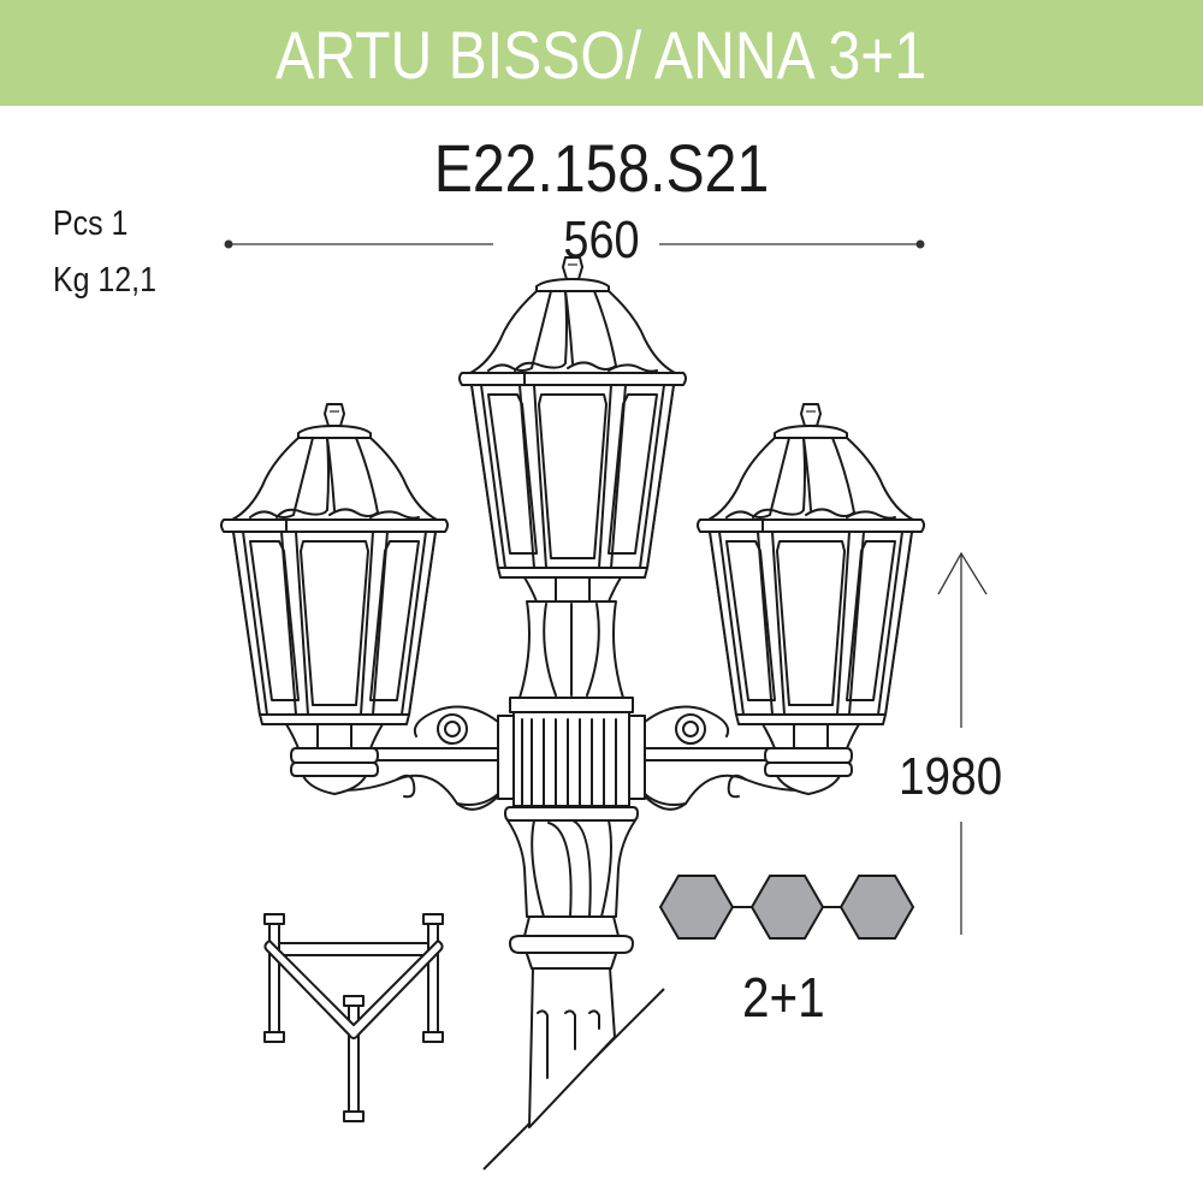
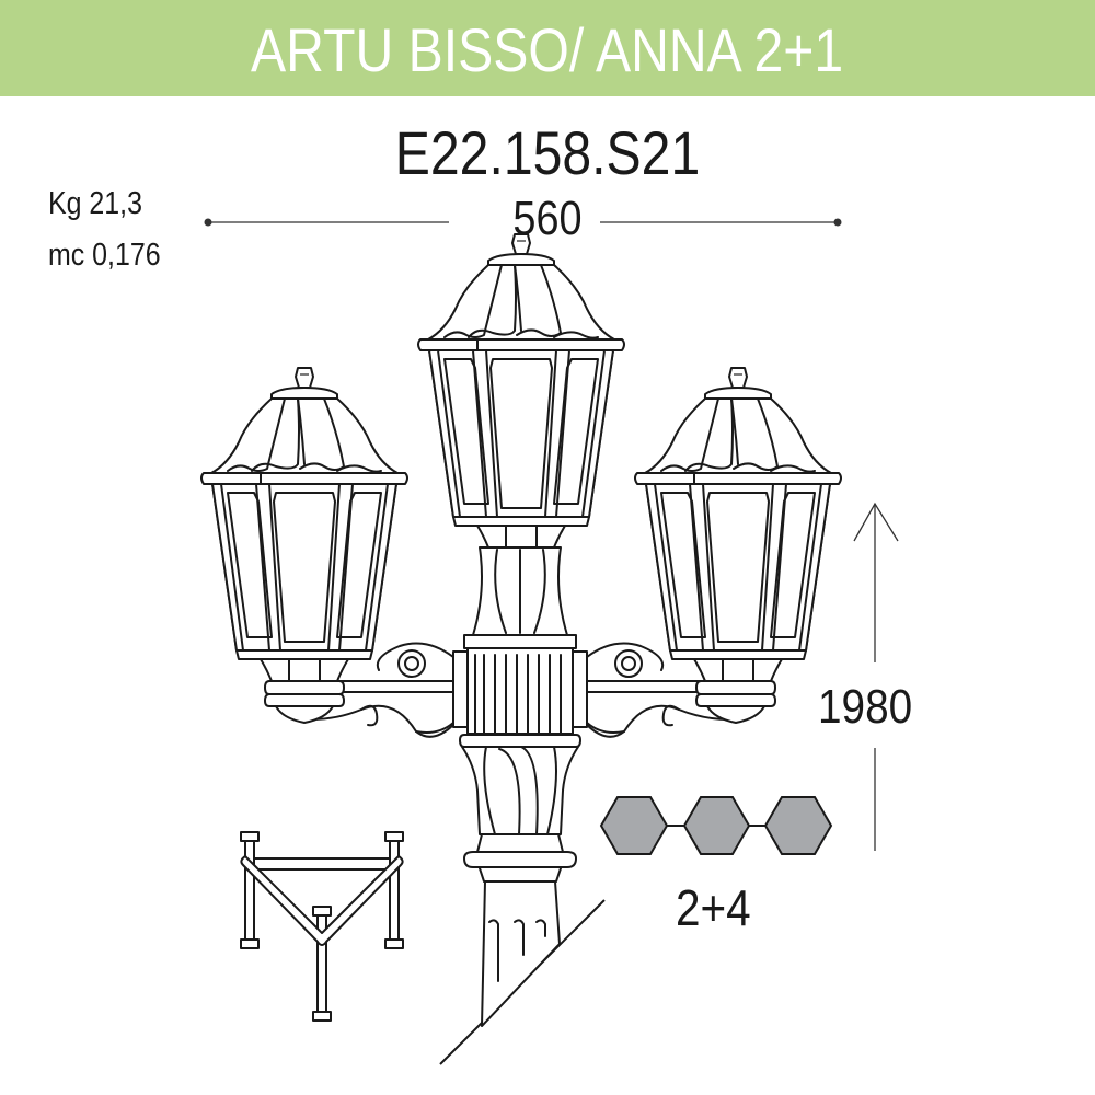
- ARTU BISSO/ ANNA 3+1
+ ARTU BISSO/ ANNA 2+1
  E22.158.S21
- Pcs 1
- Kg 12,1
+ Kg 21,3
+ mc 0,176
  560
  1980
- 2+1
+ 2+4
